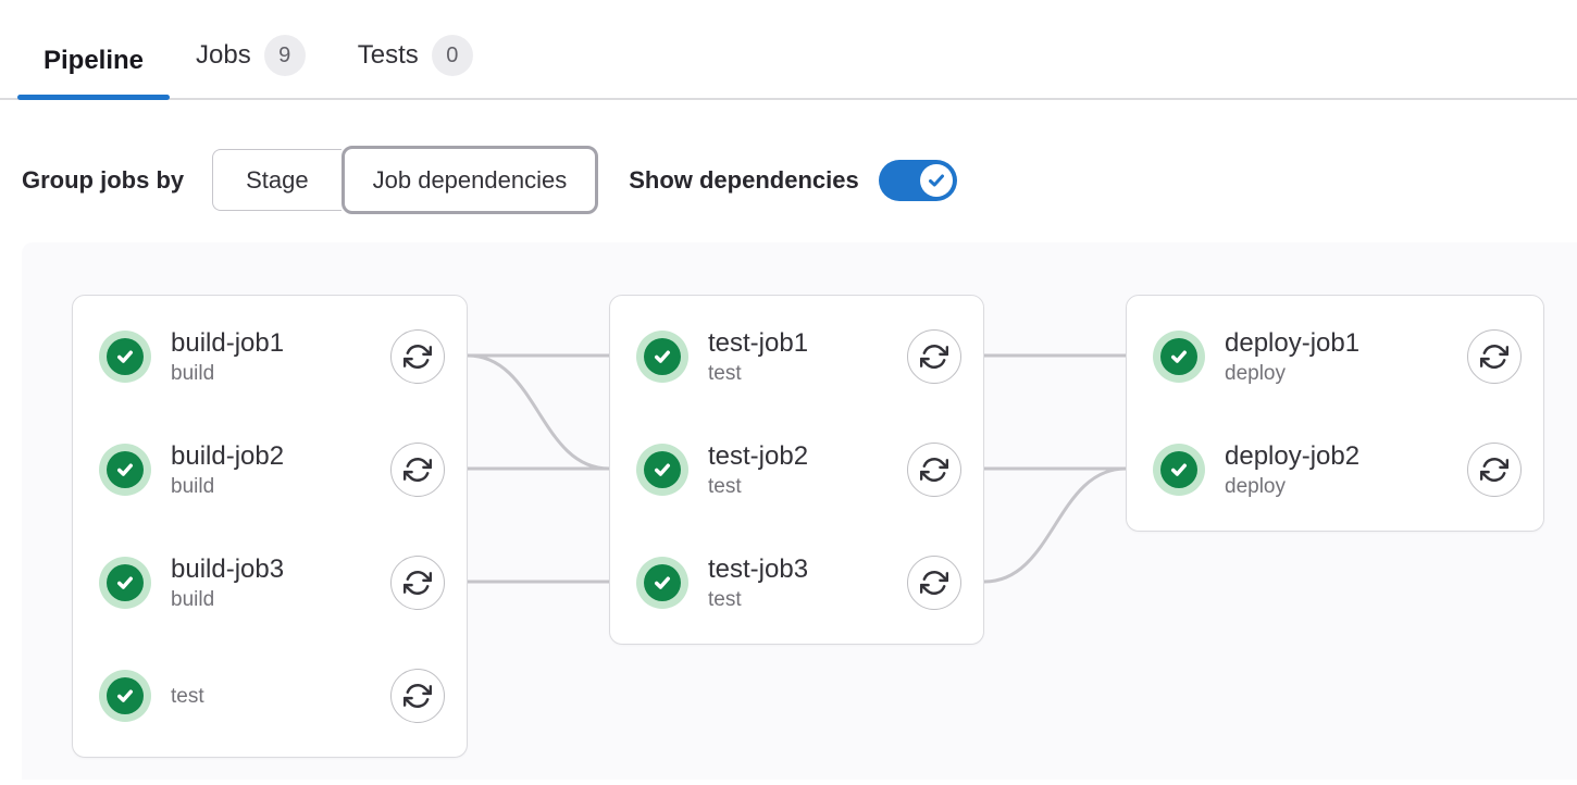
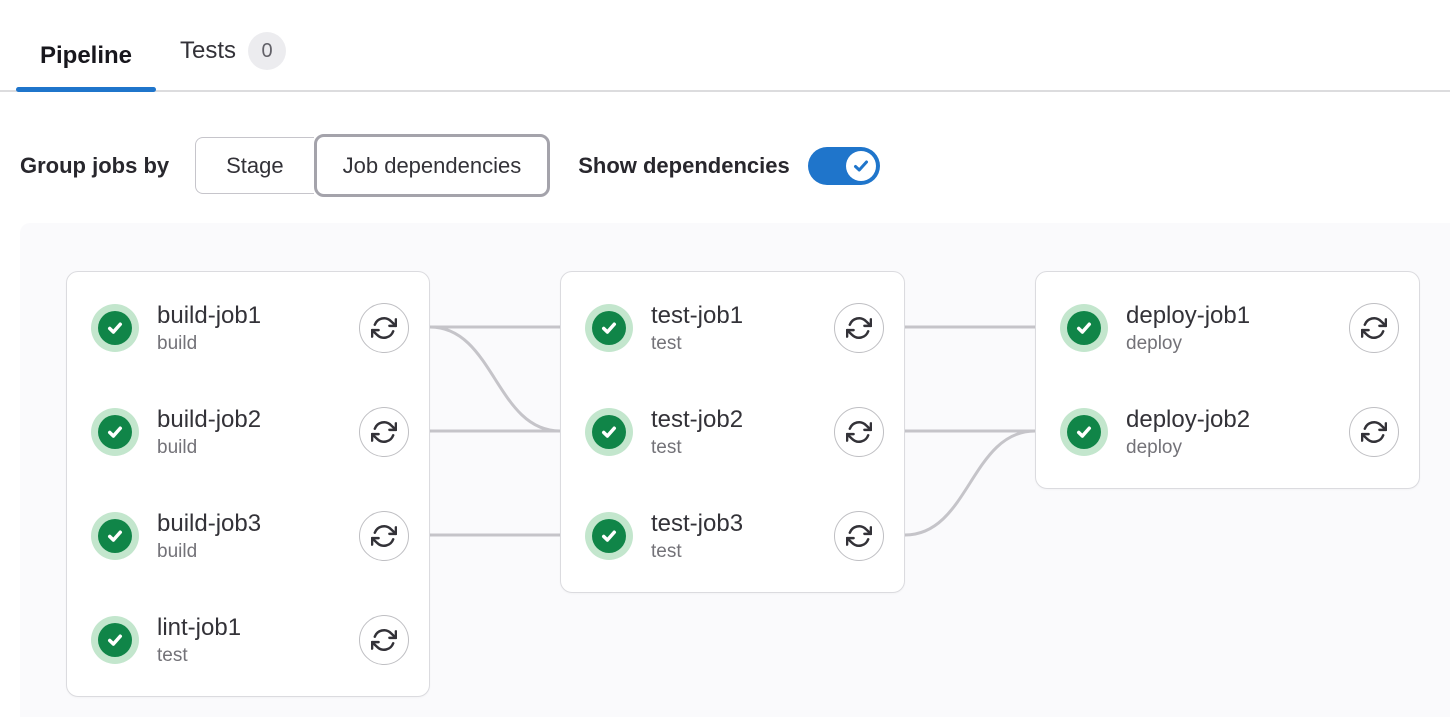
  Pipeline
- Jobs
- 9
  Tests
  0
  Group jobs by
  Stage
  Job dependencies
  Show dependencies
  build-job1
  build
  build-job2
  build
  build-job3
  build
+ lint-job1
  test
  test-job1
  test
  test-job2
  test
  test-job3
  test
  deploy-job1
  deploy
  deploy-job2
  deploy
